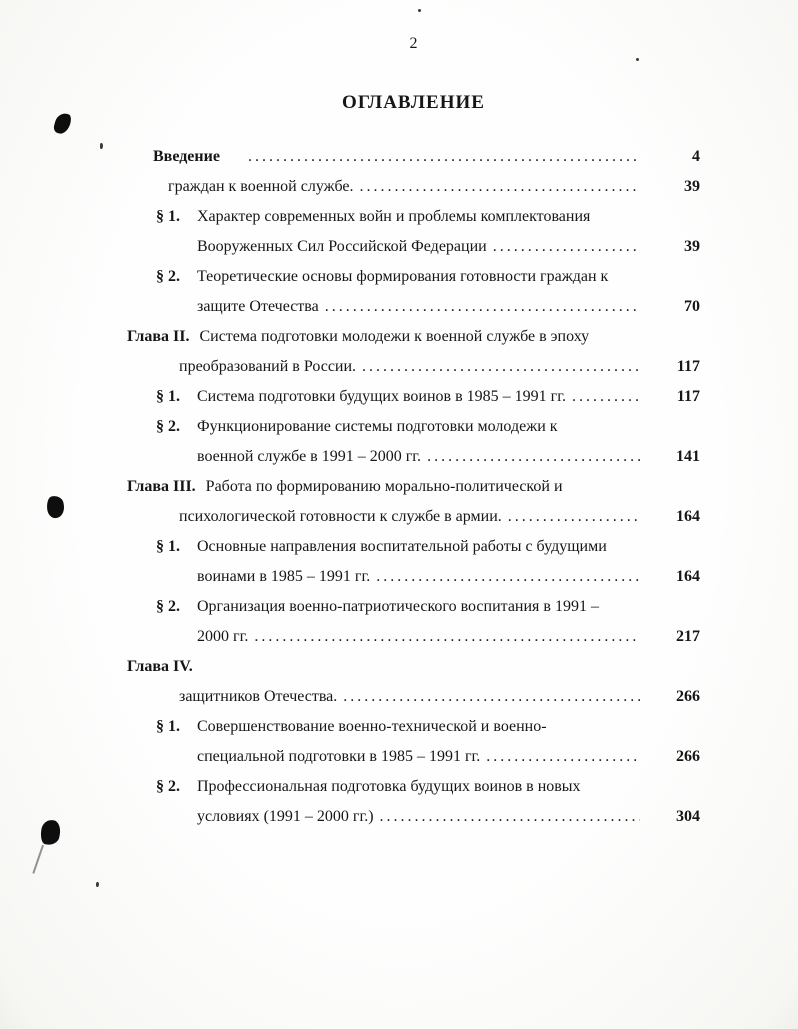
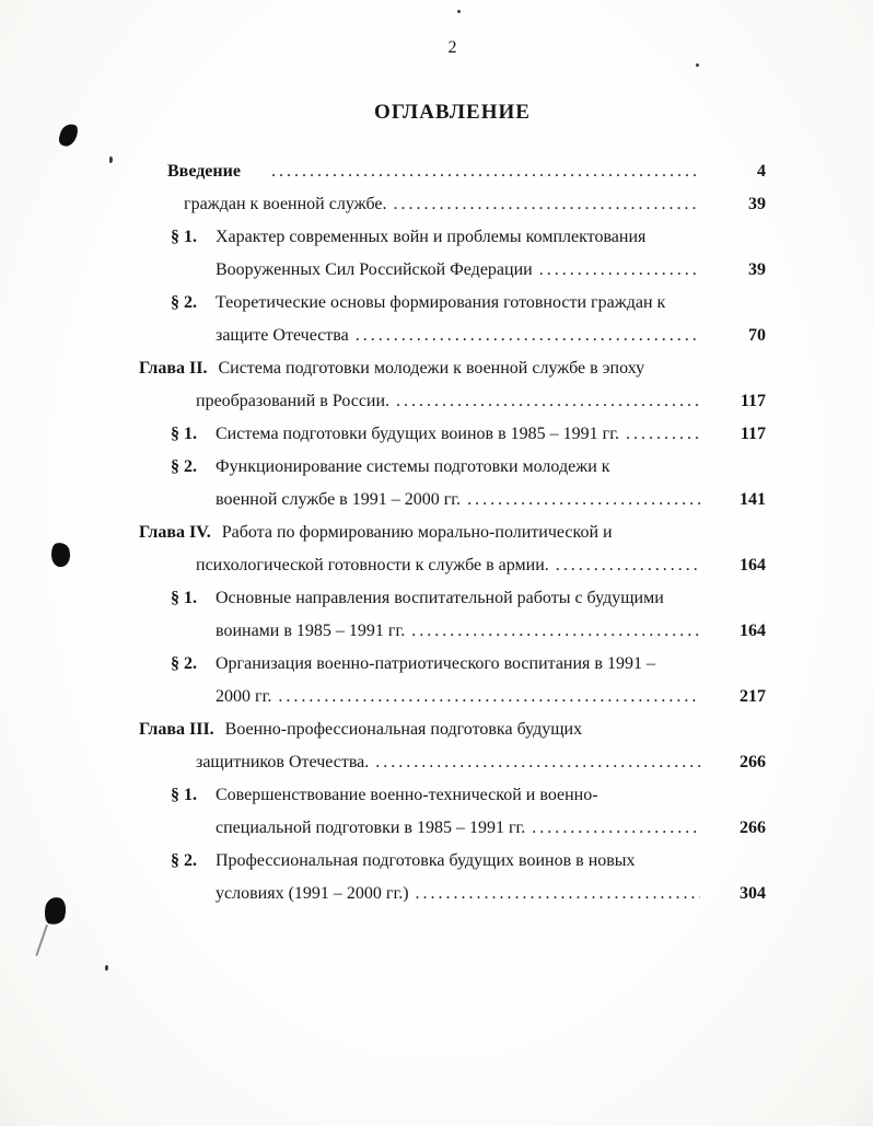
  2
  ОГЛАВЛЕНИЕ
  Введение
  4
  граждан к военной службе.
  39
  § 1.
  Характер современных войн и проблемы комплектования
  Вооруженных Сил Российской Федерации
  39
  § 2.
  Теоретические основы формирования готовности граждан к
  защите Отечества
  70
  Глава II.
  Система подготовки молодежи к военной службе в эпоху
  преобразований в России.
  117
  § 1.
  Система подготовки будущих воинов в 1985 – 1991 гг.
  117
  § 2.
  Функционирование системы подготовки молодежи к
  военной службе в 1991 – 2000 гг.
  141
- Глава III.
+ Глава IV.
  Работа по формированию морально-политической и
  психологической готовности к службе в армии.
  164
  § 1.
  Основные направления воспитательной работы с будущими
  воинами в 1985 – 1991 гг.
  164
  § 2.
  Организация военно-патриотического воспитания в 1991 –
  2000 гг.
  217
- Глава IV.
+ Глава III.
+ Военно-профессиональная подготовка будущих
  защитников Отечества.
  266
  § 1.
  Совершенствование военно-технической и военно-
  специальной подготовки в 1985 – 1991 гг.
  266
  § 2.
  Профессиональная подготовка будущих воинов в новых
  условиях (1991 – 2000 гг.)
  304
